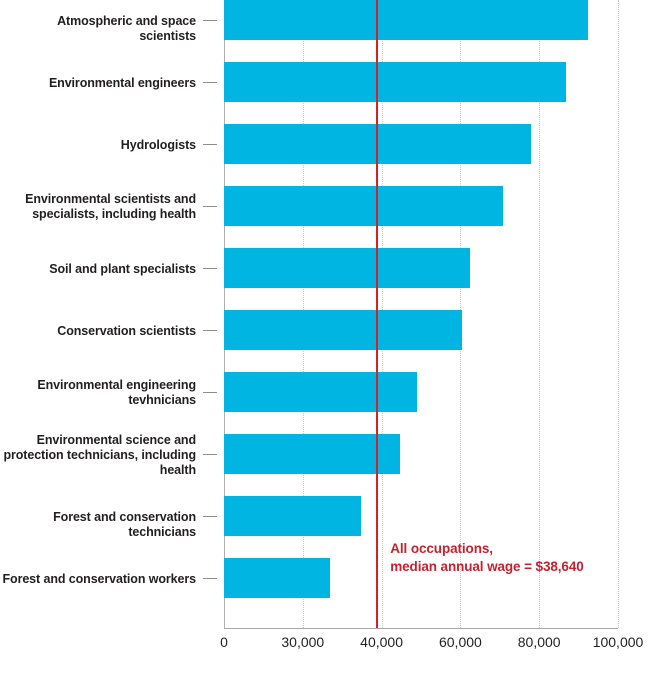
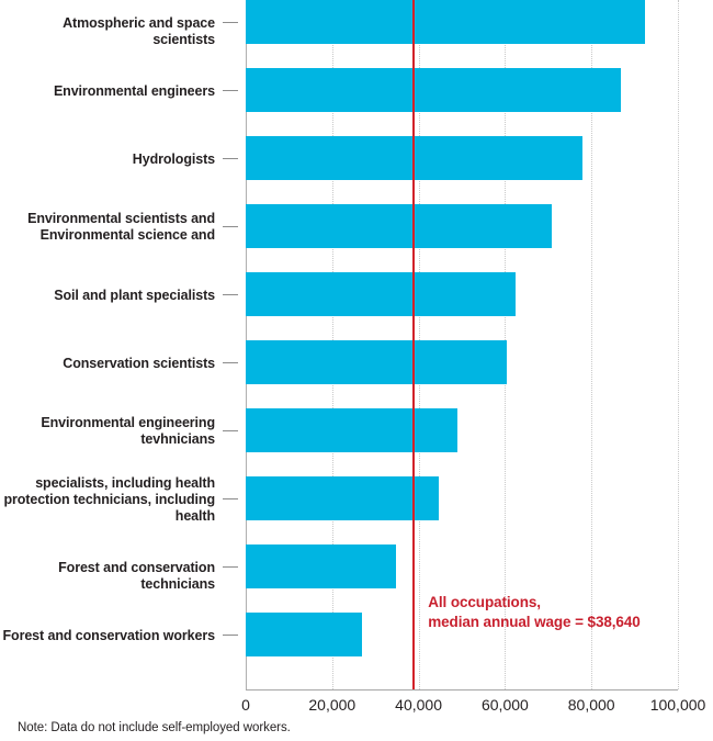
  Atmospheric and space scientists
  Environmental engineers
  Hydrologists
  Environmental scientists and
- specialists, including health
+ Environmental science and
  Soil and plant specialists
  Conservation scientists
  Environmental engineering
  tevhnicians
- Environmental science and
+ specialists, including health
  protection technicians, including
  health
  Forest and conservation technicians
  Forest and conservation workers
  All occupations,
  median annual wage = $38,640
  0
- 30,000
+ 20,000
  40,000
  60,000
  80,000
  100,000
+ Note: Data do not include self-employed workers.
